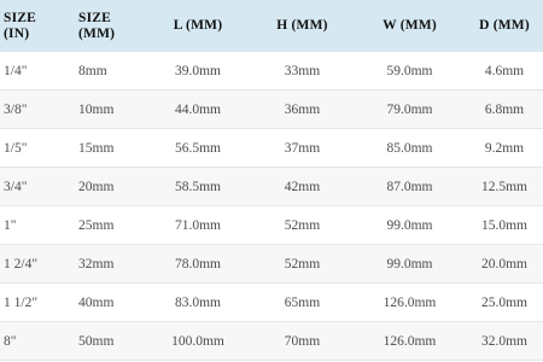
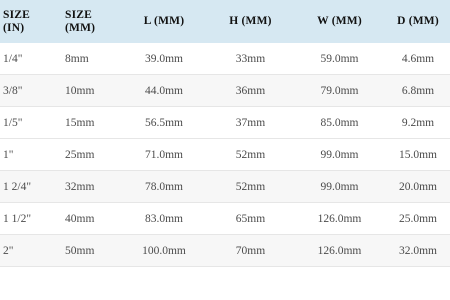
  SIZE (IN)	SIZE (MM)	L (MM)	H (MM)	W (MM)	D (MM)
  1/4"	8mm	39.0mm	33mm	59.0mm	4.6mm
  3/8"	10mm	44.0mm	36mm	79.0mm	6.8mm
  1/5"	15mm	56.5mm	37mm	85.0mm	9.2mm
- 3/4"	20mm	58.5mm	42mm	87.0mm	12.5mm
  1"	25mm	71.0mm	52mm	99.0mm	15.0mm
  1 2/4"	32mm	78.0mm	52mm	99.0mm	20.0mm
  1 1/2"	40mm	83.0mm	65mm	126.0mm	25.0mm
- 8"	50mm	100.0mm	70mm	126.0mm	32.0mm
+ 2"	50mm	100.0mm	70mm	126.0mm	32.0mm
